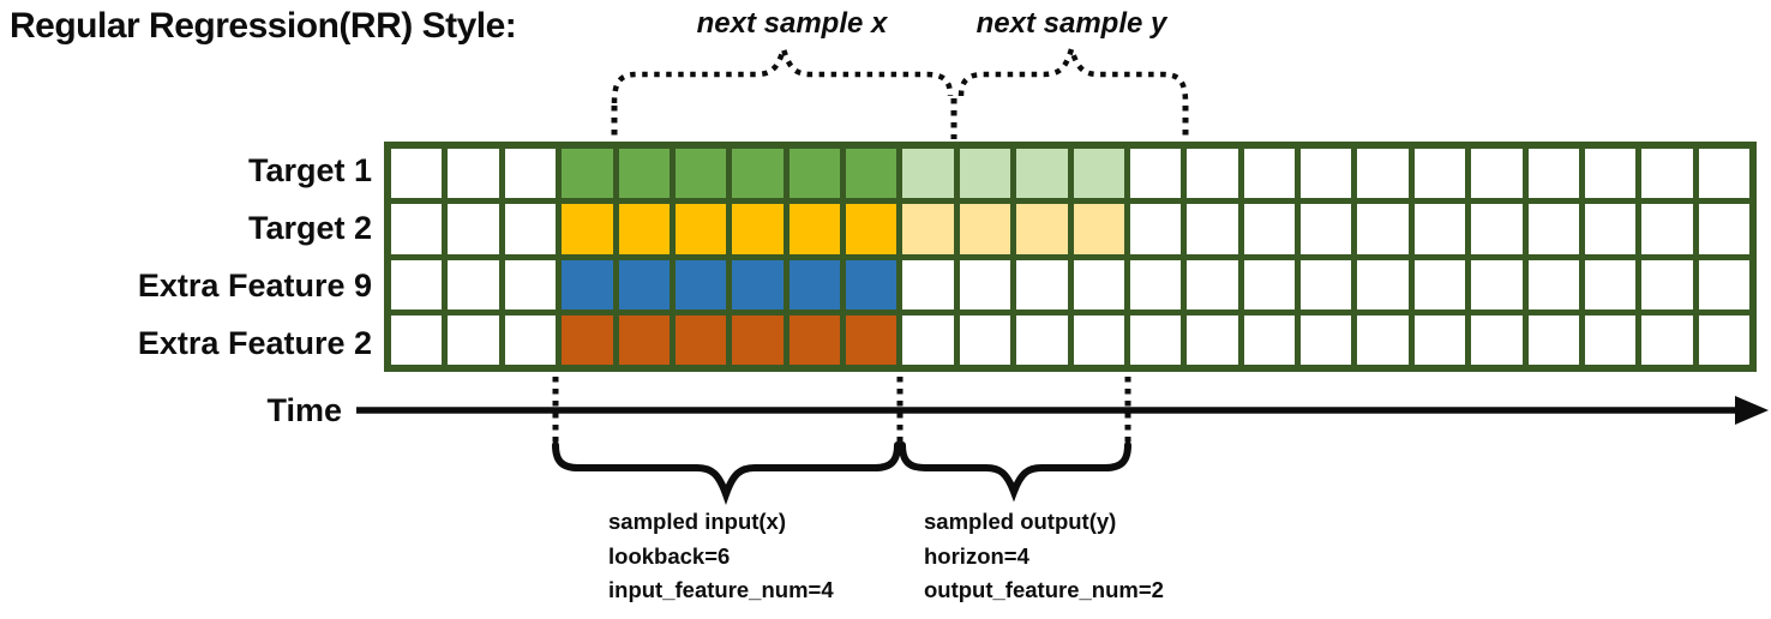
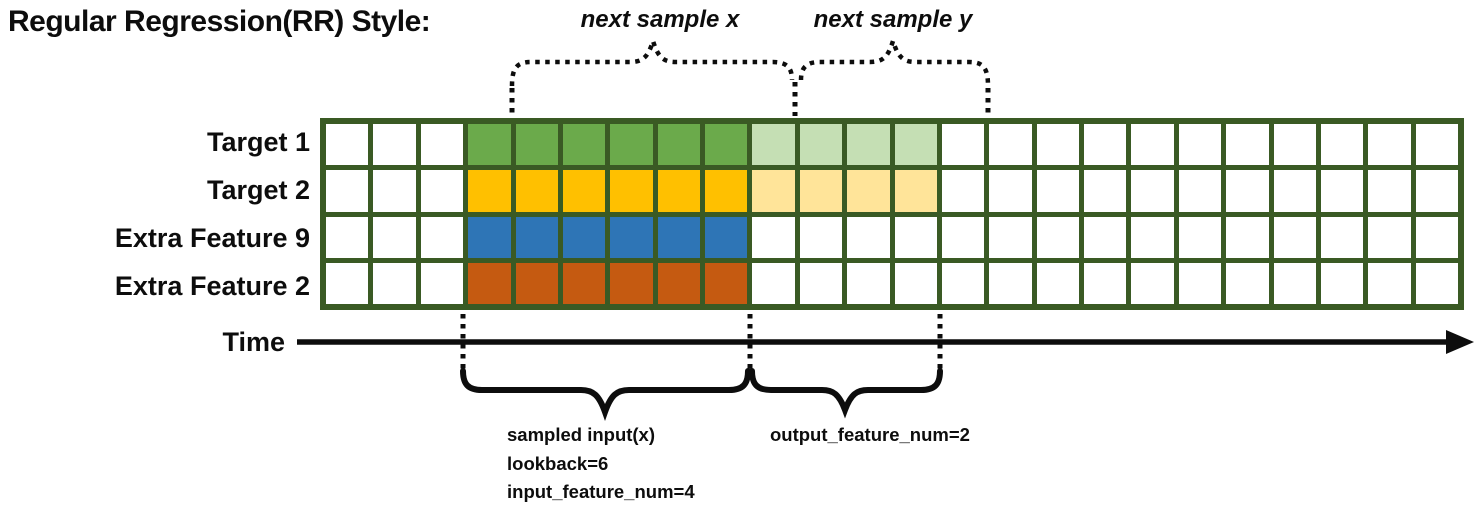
  Regular Regression(RR) Style:
  next sample x
  next sample y
  Target 1
  Target 2
  Extra Feature 9
  Extra Feature 2
  Time
  sampled input(x)
  lookback=6
  input_feature_num=4
- sampled output(y)
- horizon=4
  output_feature_num=2
